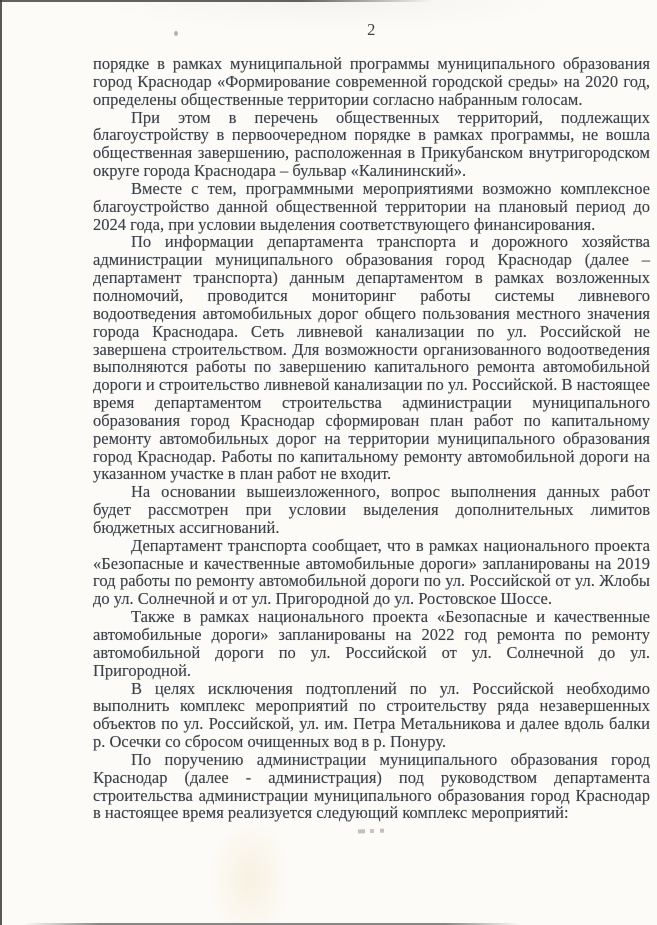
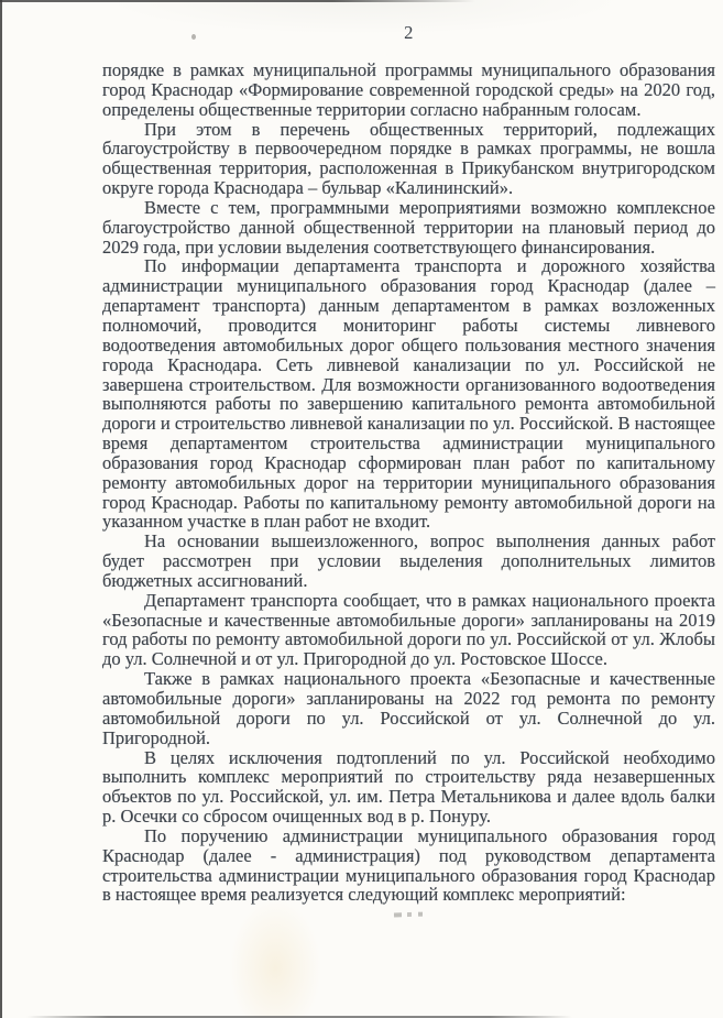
  2
  порядке в рамках муниципальной программы муниципального образования город Краснодар «Формирование современной городской среды» на 2020 год, определены общественные территории согласно набранным голосам.
- При этом в перечень общественных территорий, подлежащих благоустройству в первоочередном порядке в рамках программы, не вошла общественная завершению, расположенная в Прикубанском внутригородском округе города Краснодара – бульвар «Калининский».
+ При этом в перечень общественных территорий, подлежащих благоустройству в первоочередном порядке в рамках программы, не вошла общественная территория, расположенная в Прикубанском внутригородском округе города Краснодара – бульвар «Калининский».
- Вместе с тем, программными мероприятиями возможно комплексное благоустройство данной общественной территории на плановый период до 2024 года, при условии выделения соответствующего финансирования.
+ Вместе с тем, программными мероприятиями возможно комплексное благоустройство данной общественной территории на плановый период до 2029 года, при условии выделения соответствующего финансирования.
  По информации департамента транспорта и дорожного хозяйства администрации муниципального образования город Краснодар (далее – департамент транспорта) данным департаментом в рамках возложенных полномочий, проводится мониторинг работы системы ливневого водоотведения автомобильных дорог общего пользования местного значения города Краснодара. Сеть ливневой канализации по ул. Российской не завершена строительством. Для возможности организованного водоотведения выполняются работы по завершению капитального ремонта автомобильной дороги и строительство ливневой канализации по ул. Российской. В настоящее время департаментом строительства администрации муниципального образования город Краснодар сформирован план работ по капитальному ремонту автомобильных дорог на территории муниципального образования город Краснодар. Работы по капитальному ремонту автомобильной дороги на указанном участке в план работ не входит.
  На основании вышеизложенного, вопрос выполнения данных работ будет рассмотрен при условии выделения дополнительных лимитов бюджетных ассигнований.
  Департамент транспорта сообщает, что в рамках национального проекта «Безопасные и качественные автомобильные дороги» запланированы на 2019 год работы по ремонту автомобильной дороги по ул. Российской от ул. Жлобы до ул. Солнечной и от ул. Пригородной до ул. Ростовское Шоссе.
  Также в рамках национального проекта «Безопасные и качественные автомобильные дороги» запланированы на 2022 год ремонта по ремонту автомобильной дороги по ул. Российской от ул. Солнечной до ул. Пригородной.
  В целях исключения подтоплений по ул. Российской необходимо выполнить комплекс мероприятий по строительству ряда незавершенных объектов по ул. Российской, ул. им. Петра Метальникова и далее вдоль балки р. Осечки со сбросом очищенных вод в р. Понуру.
  По поручению администрации муниципального образования город Краснодар (далее - администрация) под руководством департамента строительства администрации муниципального образования город Краснодар в настоящее время реализуется следующий комплекс мероприятий:
